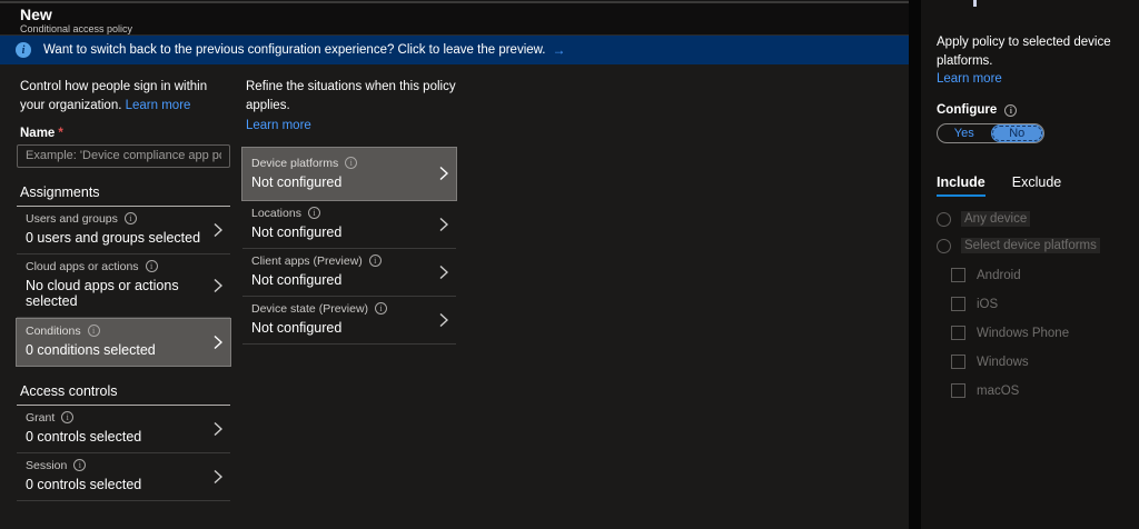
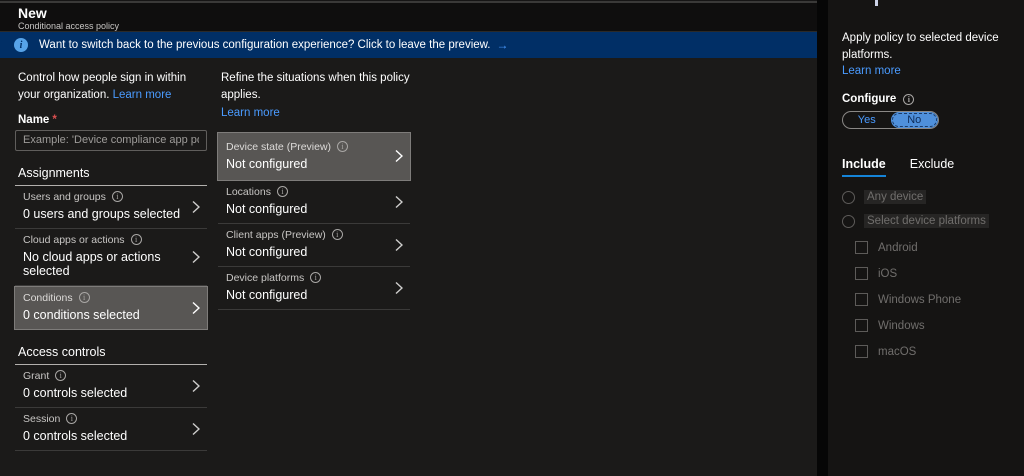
  New
  Conditional access policy
  i
  Want to switch back to the previous configuration experience? Click to leave the preview.
  →
  Control how people sign in within your organization. Learn more
  Name *
  Example: 'Device compliance app p
  Assignments
  Users and groups
  i
  0 users and groups selected
  Cloud apps or actions
  i
  No cloud apps or actions selected
  Conditions
  i
  0 conditions selected
  Access controls
  Grant
  i
  0 controls selected
  Session
  i
  0 controls selected
  Refine the situations when this policy applies.
  Learn more
- Device platforms
+ Device state (Preview)
  i
  Not configured
  Locations
  i
  Not configured
  Client apps (Preview)
  i
  Not configured
- Device state (Preview)
+ Device platforms
  i
  Not configured
  Apply policy to selected device platforms.
  Learn more
  Configure
  i
  Yes
  No
  Include
  Exclude
  Any device
  Select device platforms
  Android
  iOS
  Windows Phone
  Windows
  macOS
